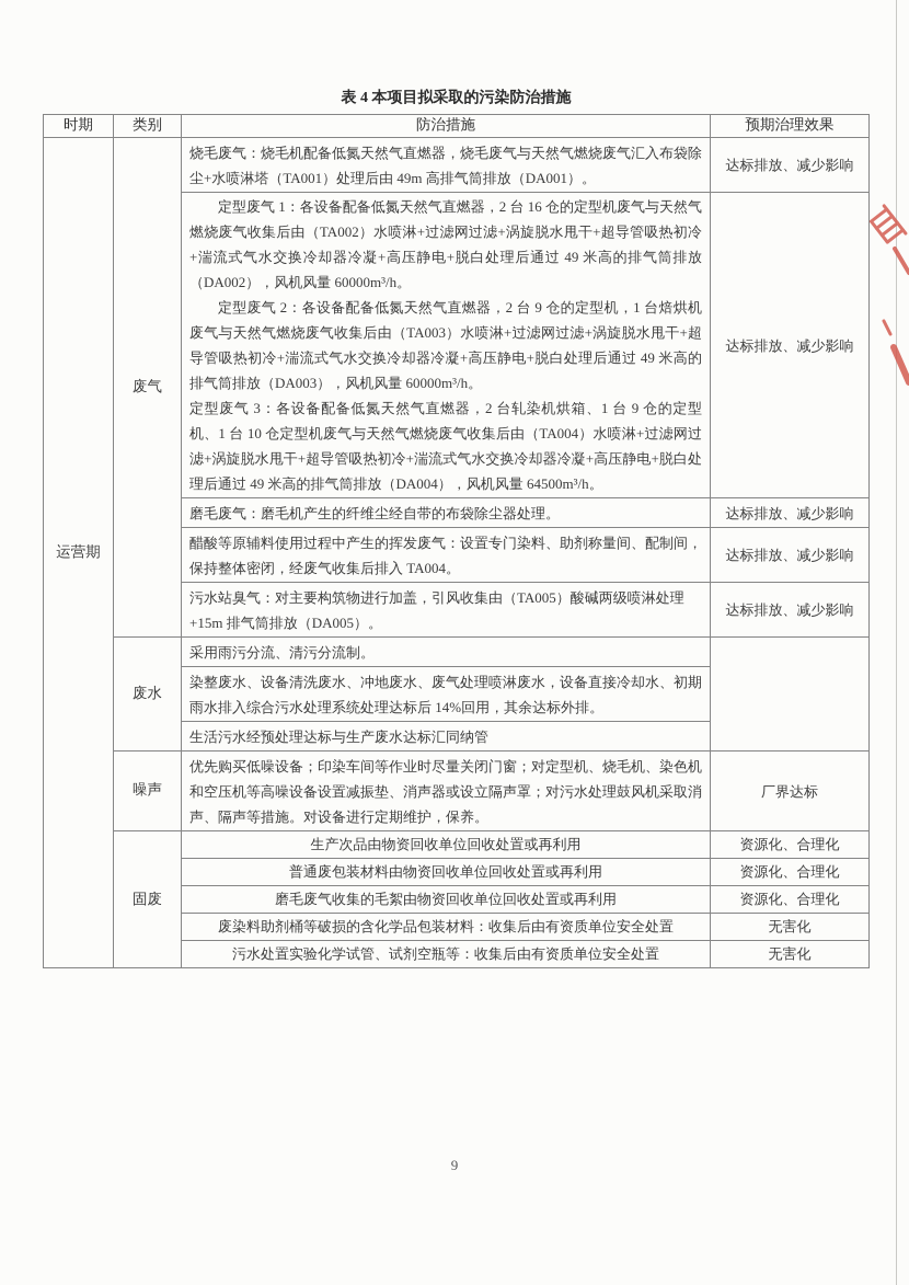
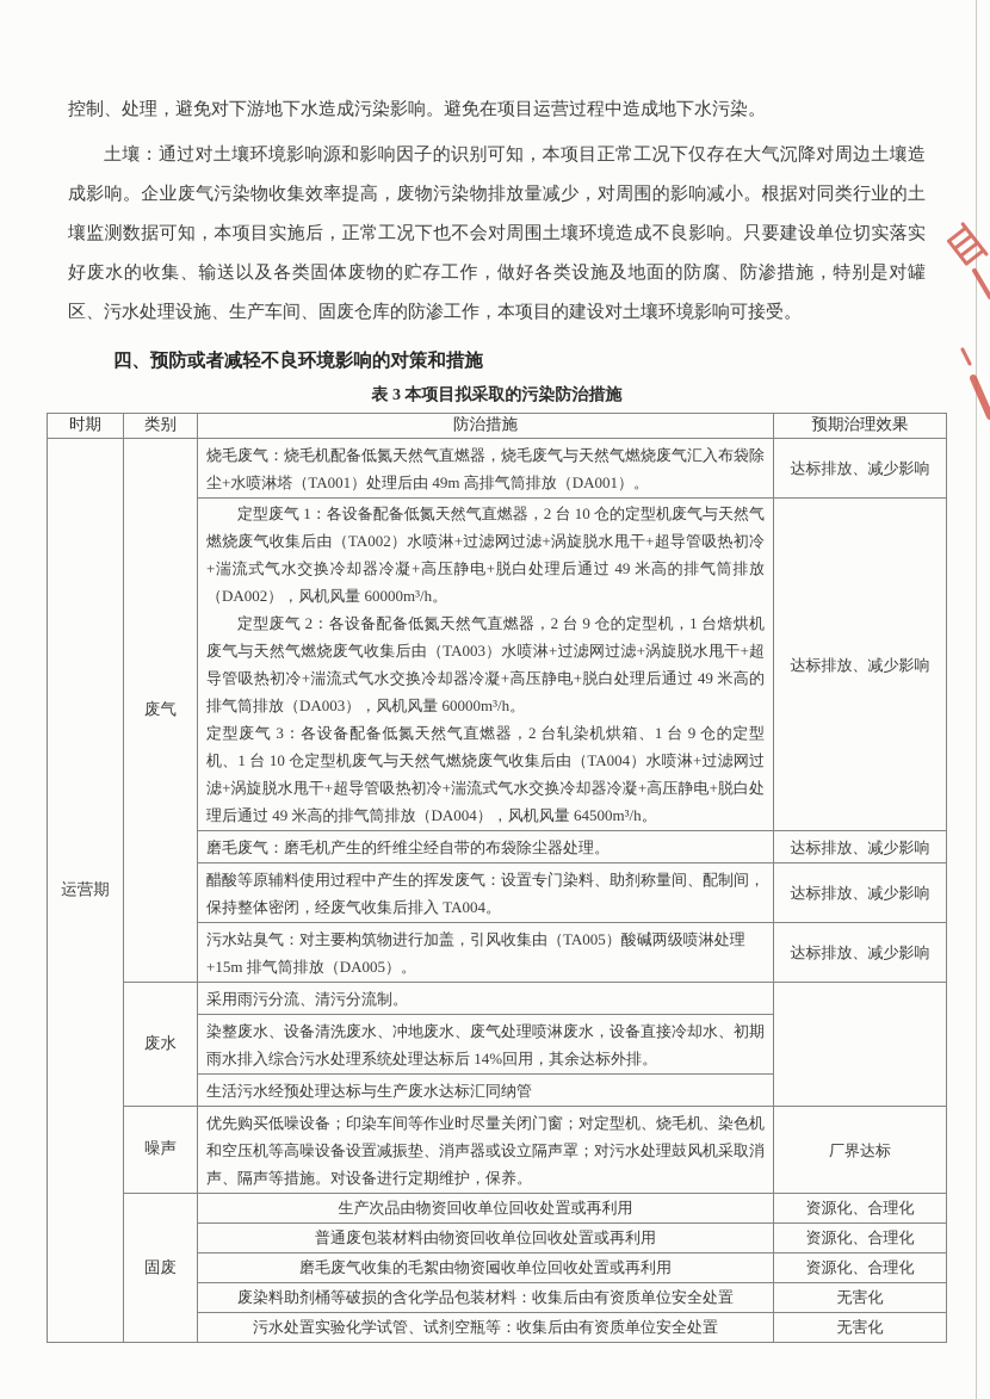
+ 控制、处理，避免对下游地下水造成污染影响。避免在项目运营过程中造成地下水污染。
+ 土壤：通过对土壤环境影响源和影响因子的识别可知，本项目正常工况下仅存在大气沉降对周边土壤造成影响。企业废气污染物收集效率提高，废物污染物排放量减少，对周围的影响减小。根据对同类行业的土壤监测数据可知，本项目实施后，正常工况下也不会对周围土壤环境造成不良影响。只要建设单位切实落实好废水的收集、输送以及各类固体废物的贮存工作，做好各类设施及地面的防腐、防渗措施，特别是对罐区、污水处理设施、生产车间、固废仓库的防渗工作，本项目的建设对土壤环境影响可接受。
+ 四、预防或者减轻不良环境影响的对策和措施
- 表 4 本项目拟采取的污染防治措施
+ 表 3 本项目拟采取的污染防治措施
  时期	类别	防治措施	预期治理效果
  运营期	废气	烧毛废气：烧毛机配备低氮天然气直燃器，烧毛废气与天然气燃烧废气汇入布袋除尘+水喷淋塔（TA001）处理后由 49m 高排气筒排放（DA001）。	达标排放、减少影响
- 定型废气 1：各设备配备低氮天然气直燃器，2 台 16 仓的定型机废气与天然气燃烧废气收集后由（TA002）水喷淋+过滤网过滤+涡旋脱水甩干+超导管吸热初冷+湍流式气水交换冷却器冷凝+高压静电+脱白处理后通过 49 米高的排气筒排放（DA002），风机风量 60000m³/h。 定型废气 2：各设备配备低氮天然气直燃器，2 台 9 仓的定型机，1 台焙烘机废气与天然气燃烧废气收集后由（TA003）水喷淋+过滤网过滤+涡旋脱水甩干+超导管吸热初冷+湍流式气水交换冷却器冷凝+高压静电+脱白处理后通过 49 米高的排气筒排放（DA003），风机风量 60000m³/h。 定型废气 3：各设备配备低氮天然气直燃器，2 台轧染机烘箱、1 台 9 仓的定型机、1 台 10 仓定型机废气与天然气燃烧废气收集后由（TA004）水喷淋+过滤网过滤+涡旋脱水甩干+超导管吸热初冷+湍流式气水交换冷却器冷凝+高压静电+脱白处理后通过 49 米高的排气筒排放（DA004），风机风量 64500m³/h。	达标排放、减少影响
+ 定型废气 1：各设备配备低氮天然气直燃器，2 台 10 仓的定型机废气与天然气燃烧废气收集后由（TA002）水喷淋+过滤网过滤+涡旋脱水甩干+超导管吸热初冷+湍流式气水交换冷却器冷凝+高压静电+脱白处理后通过 49 米高的排气筒排放（DA002），风机风量 60000m³/h。 定型废气 2：各设备配备低氮天然气直燃器，2 台 9 仓的定型机，1 台焙烘机废气与天然气燃烧废气收集后由（TA003）水喷淋+过滤网过滤+涡旋脱水甩干+超导管吸热初冷+湍流式气水交换冷却器冷凝+高压静电+脱白处理后通过 49 米高的排气筒排放（DA003），风机风量 60000m³/h。 定型废气 3：各设备配备低氮天然气直燃器，2 台轧染机烘箱、1 台 9 仓的定型机、1 台 10 仓定型机废气与天然气燃烧废气收集后由（TA004）水喷淋+过滤网过滤+涡旋脱水甩干+超导管吸热初冷+湍流式气水交换冷却器冷凝+高压静电+脱白处理后通过 49 米高的排气筒排放（DA004），风机风量 64500m³/h。	达标排放、减少影响
  磨毛废气：磨毛机产生的纤维尘经自带的布袋除尘器处理。	达标排放、减少影响
  醋酸等原辅料使用过程中产生的挥发废气：设置专门染料、助剂称量间、配制间，保持整体密闭，经废气收集后排入 TA004。	达标排放、减少影响
  污水站臭气：对主要构筑物进行加盖，引风收集由（TA005）酸碱两级喷淋处理+15m 排气筒排放（DA005）。	达标排放、减少影响
  废水	采用雨污分流、清污分流制。
  染整废水、设备清洗废水、冲地废水、废气处理喷淋废水，设备直接冷却水、初期雨水排入综合污水处理系统处理达标后 14%回用，其余达标外排。
  生活污水经预处理达标与生产废水达标汇同纳管
  噪声	优先购买低噪设备；印染车间等作业时尽量关闭门窗；对定型机、烧毛机、染色机和空压机等高噪设备设置减振垫、消声器或设立隔声罩；对污水处理鼓风机采取消声、隔声等措施。对设备进行定期维护，保养。	厂界达标
  固废	生产次品由物资回收单位回收处置或再利用	资源化、合理化
  普通废包装材料由物资回收单位回收处置或再利用	资源化、合理化
  磨毛废气收集的毛絮由物资回收单位回收处置或再利用	资源化、合理化
  废染料助剂桶等破损的含化学品包装材料：收集后由有资质单位安全处置	无害化
  污水处置实验化学试管、试剂空瓶等：收集后由有资质单位安全处置	无害化
- 9
+ 6
